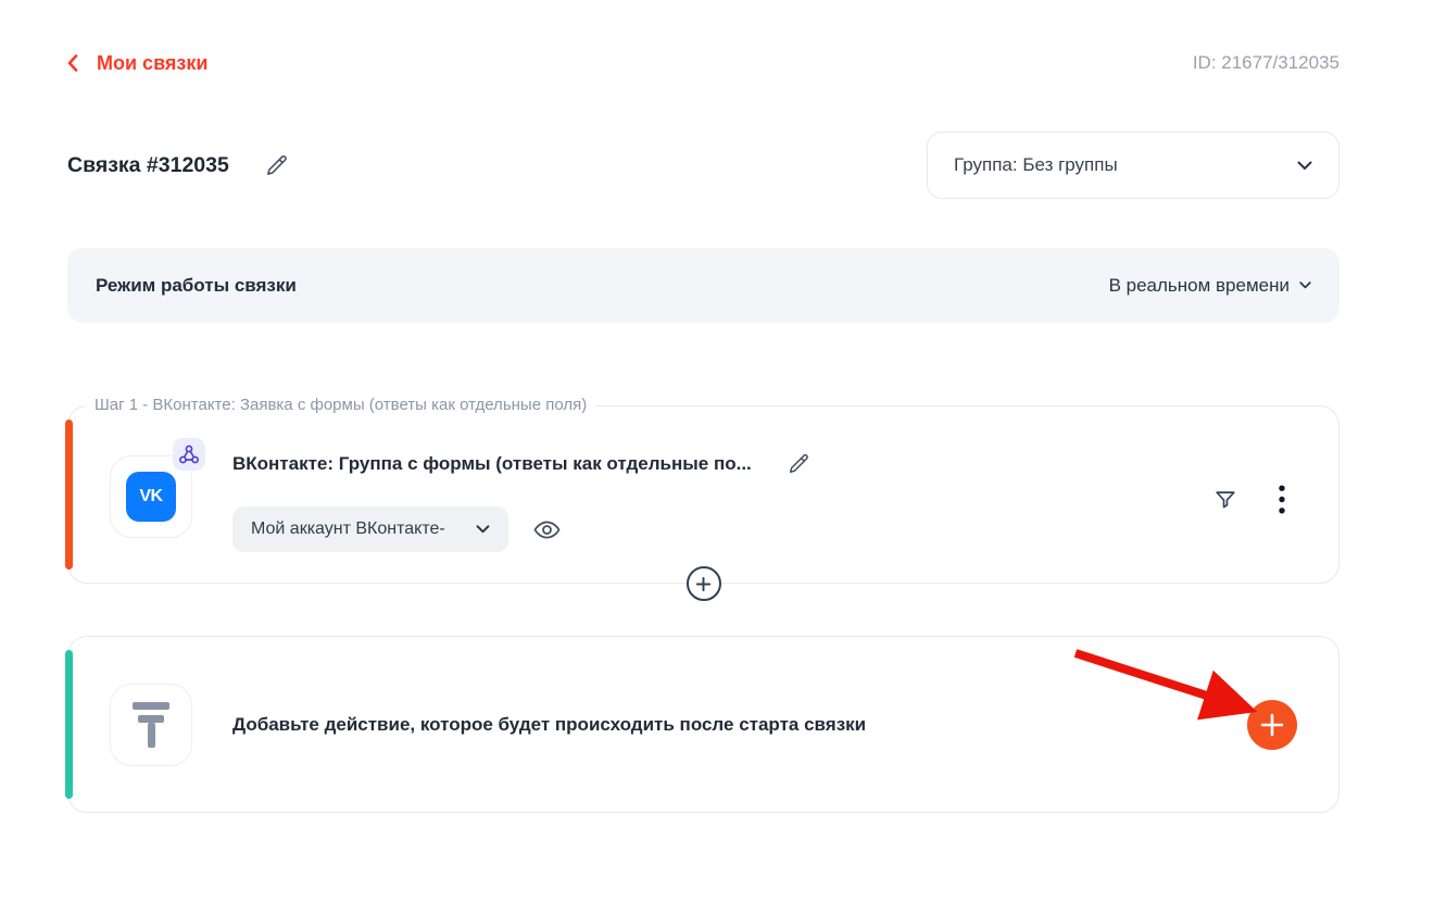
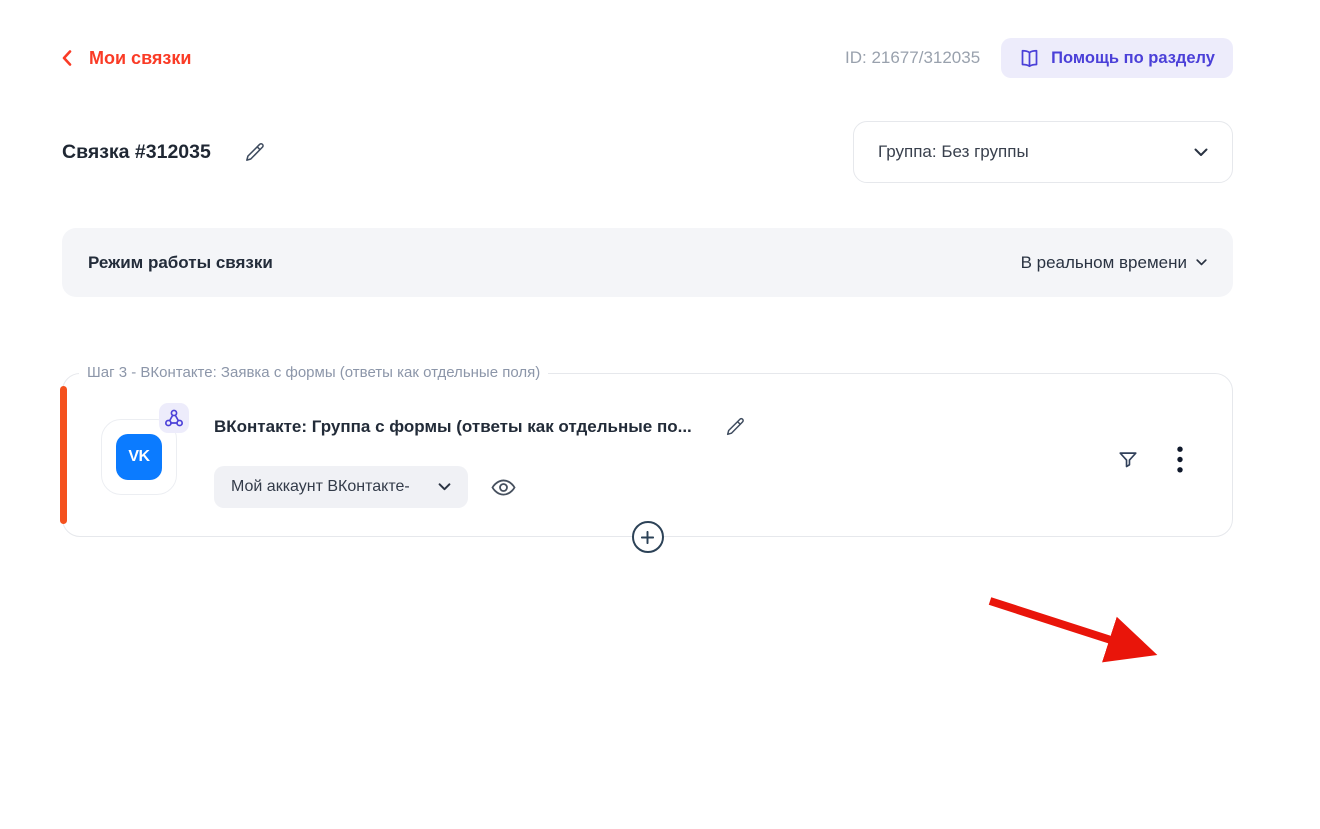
  Мои связки
  ID: 21677/312035
+ Помощь по разделу
  Связка #312035
  Группа: Без группы
  Режим работы связки
  В реальном времени
- Шаг 1 - ВКонтакте: Заявка с формы (ответы как отдельные поля)
+ Шаг 3 - ВКонтакте: Заявка с формы (ответы как отдельные поля)
  VK
  ВКонтакте: Группа с формы (ответы как отдельные по...
  Мой аккаунт ВКонтакте-
- Добавьте действие, которое будет происходить после старта связки
